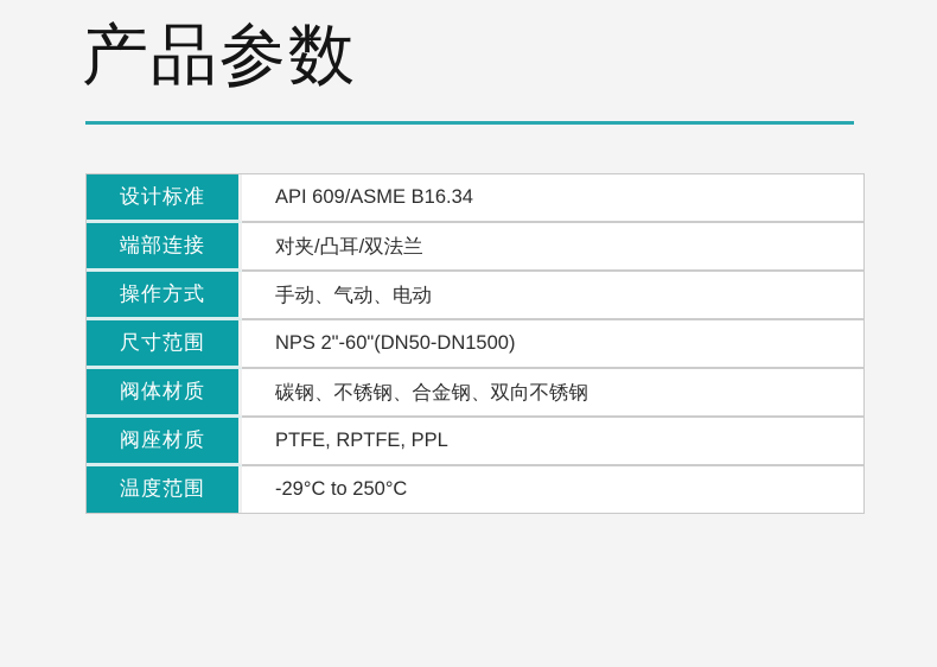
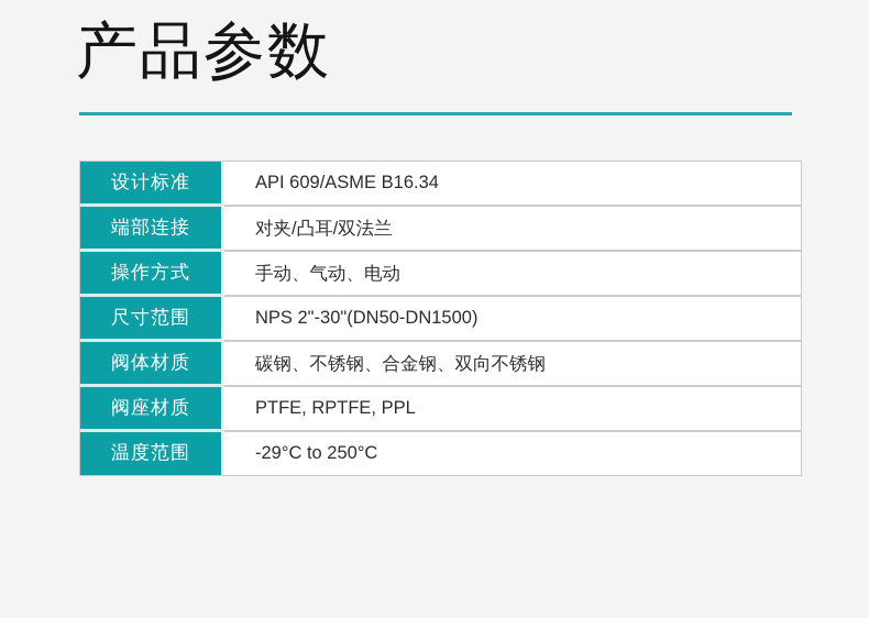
  产品参数
  设计标准
  API 609/ASME B16.34
  端部连接
  对夹/凸耳/双法兰
  操作方式
  手动、气动、电动
  尺寸范围
- NPS 2"-60"(DN50-DN1500)
+ NPS 2"-30"(DN50-DN1500)
  阀体材质
  碳钢、不锈钢、合金钢、双向不锈钢
  阀座材质
  PTFE, RPTFE, PPL
  温度范围
  -29°C to 250°C
